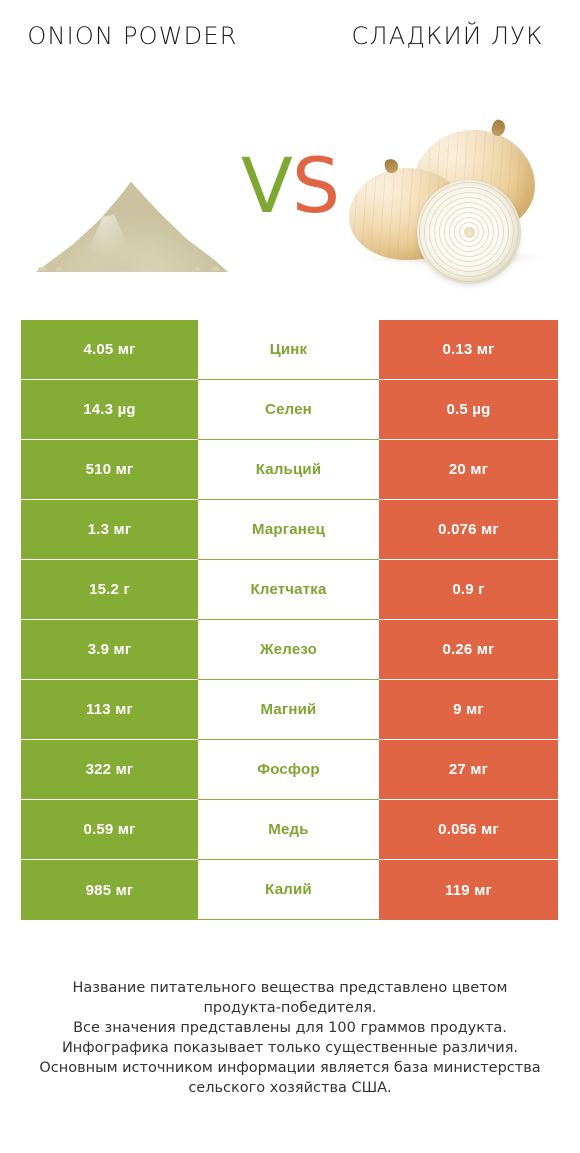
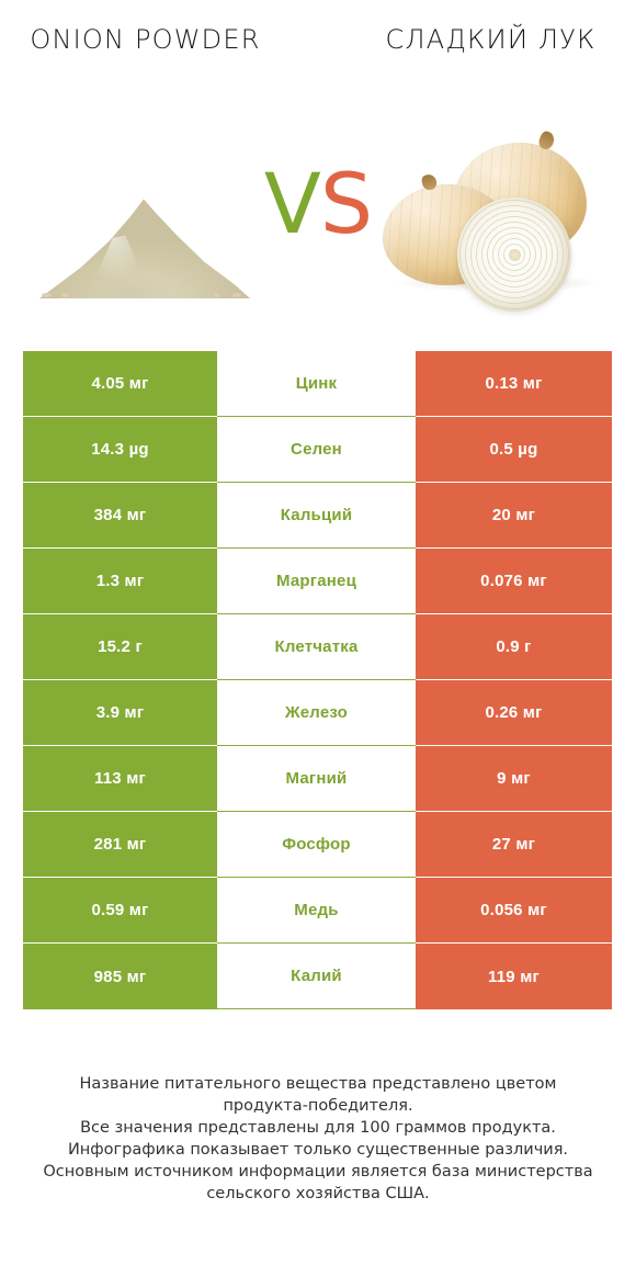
  ONION POWDER
  СЛАДКИЙ ЛУК
  VS
  4.05 мг
  Цинк
  0.13 мг
  14.3 µg
  Селен
  0.5 µg
- 510 мг
+ 384 мг
  Кальций
  20 мг
  1.3 мг
  Марганец
  0.076 мг
  15.2 г
  Клетчатка
  0.9 г
  3.9 мг
  Железо
  0.26 мг
  113 мг
  Магний
  9 мг
- 322 мг
+ 281 мг
  Фосфор
  27 мг
  0.59 мг
  Медь
  0.056 мг
  985 мг
  Калий
  119 мг
  Название питательного вещества представлено цветом
  продукта-победителя.
  Все значения представлены для 100 граммов продукта.
  Инфографика показывает только существенные различия.
  Основным источником информации является база министерства
  сельского хозяйства США.
